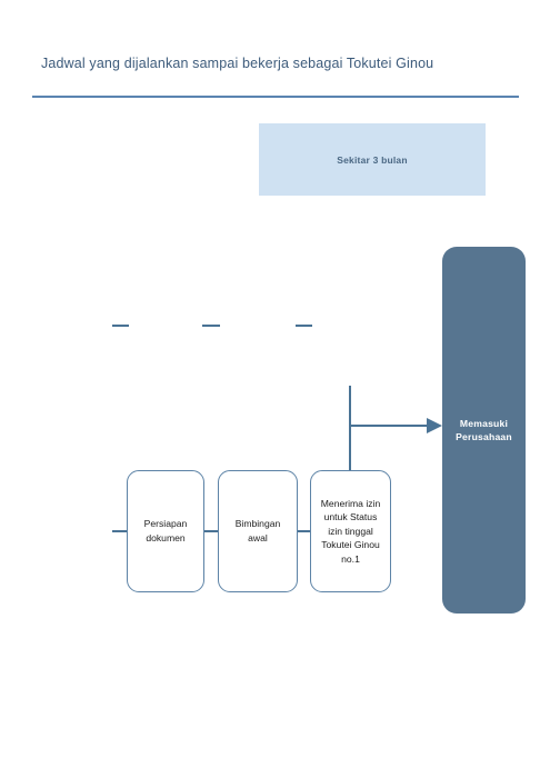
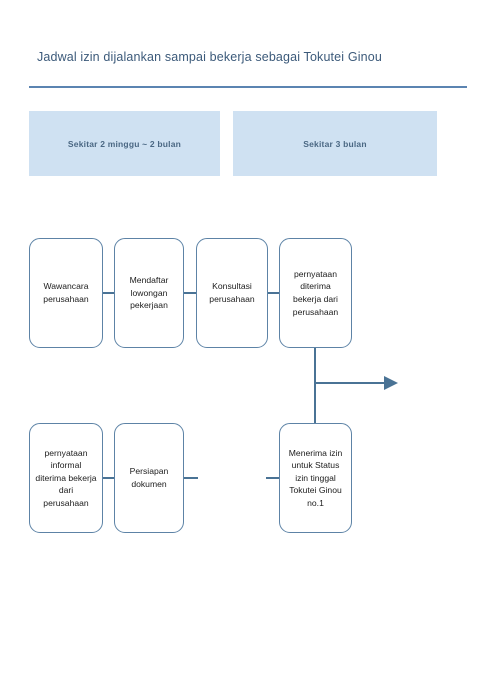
- Jadwal yang dijalankan sampai bekerja sebagai Tokutei Ginou
+ Jadwal izin dijalankan sampai bekerja sebagai Tokutei Ginou
+ Sekitar 2 minggu ~ 2 bulan
  Sekitar 3 bulan
+ Wawancara perusahaan
+ Mendaftar lowongan pekerjaan
+ Konsultasi perusahaan
+ pernyataan diterima bekerja dari perusahaan
+ pernyataan informal diterima bekerja dari perusahaan
  Persiapan dokumen
- Bimbingan awal
  Menerima izin untuk Status izin tinggal Tokutei Ginou no.1
- Memasuki Perusahaan
